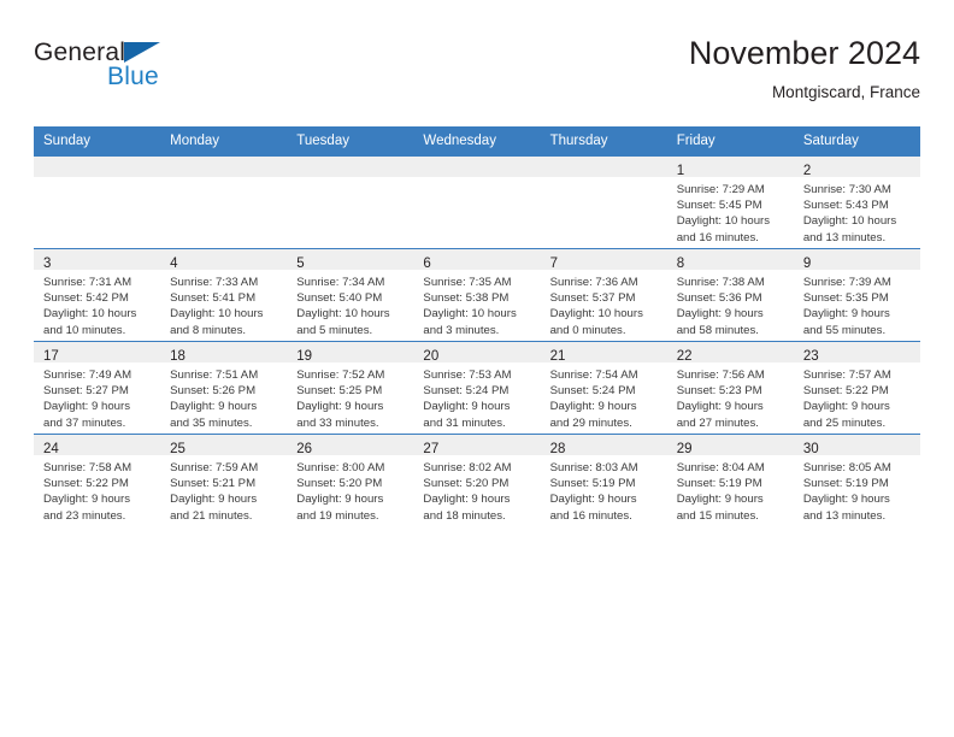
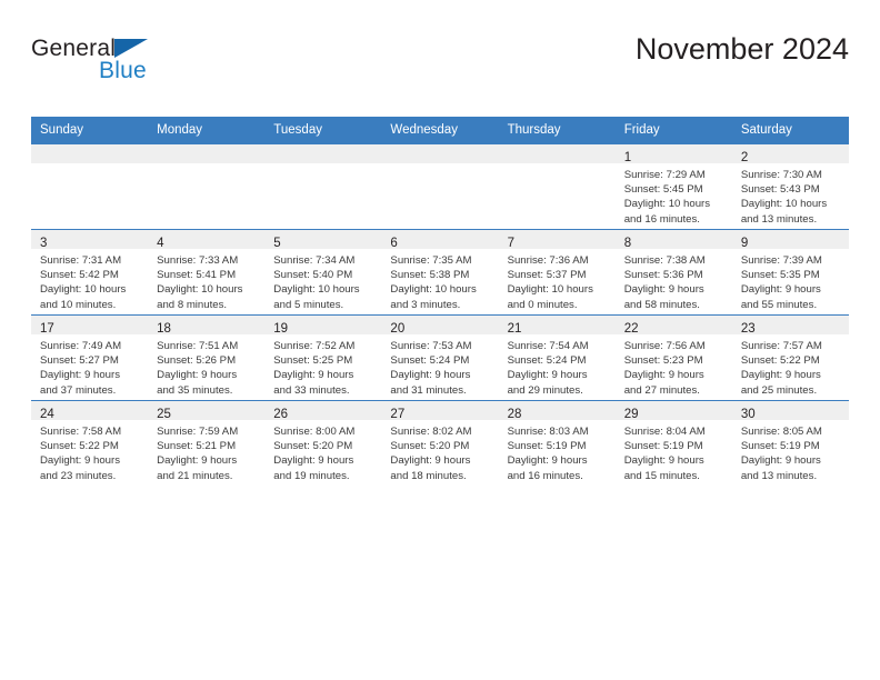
  General
  Blue
  November 2024
- Montgiscard, France
  Sunday	Monday	Tuesday	Wednesday	Thursday	Friday	Saturday
  					1Sunrise: 7:29 AMSunset: 5:45 PMDaylight: 10 hoursand 16 minutes.	2Sunrise: 7:30 AMSunset: 5:43 PMDaylight: 10 hoursand 13 minutes.
  3Sunrise: 7:31 AMSunset: 5:42 PMDaylight: 10 hoursand 10 minutes.	4Sunrise: 7:33 AMSunset: 5:41 PMDaylight: 10 hoursand 8 minutes.	5Sunrise: 7:34 AMSunset: 5:40 PMDaylight: 10 hoursand 5 minutes.	6Sunrise: 7:35 AMSunset: 5:38 PMDaylight: 10 hoursand 3 minutes.	7Sunrise: 7:36 AMSunset: 5:37 PMDaylight: 10 hoursand 0 minutes.	8Sunrise: 7:38 AMSunset: 5:36 PMDaylight: 9 hoursand 58 minutes.	9Sunrise: 7:39 AMSunset: 5:35 PMDaylight: 9 hoursand 55 minutes.
  17Sunrise: 7:49 AMSunset: 5:27 PMDaylight: 9 hoursand 37 minutes.	18Sunrise: 7:51 AMSunset: 5:26 PMDaylight: 9 hoursand 35 minutes.	19Sunrise: 7:52 AMSunset: 5:25 PMDaylight: 9 hoursand 33 minutes.	20Sunrise: 7:53 AMSunset: 5:24 PMDaylight: 9 hoursand 31 minutes.	21Sunrise: 7:54 AMSunset: 5:24 PMDaylight: 9 hoursand 29 minutes.	22Sunrise: 7:56 AMSunset: 5:23 PMDaylight: 9 hoursand 27 minutes.	23Sunrise: 7:57 AMSunset: 5:22 PMDaylight: 9 hoursand 25 minutes.
  24Sunrise: 7:58 AMSunset: 5:22 PMDaylight: 9 hoursand 23 minutes.	25Sunrise: 7:59 AMSunset: 5:21 PMDaylight: 9 hoursand 21 minutes.	26Sunrise: 8:00 AMSunset: 5:20 PMDaylight: 9 hoursand 19 minutes.	27Sunrise: 8:02 AMSunset: 5:20 PMDaylight: 9 hoursand 18 minutes.	28Sunrise: 8:03 AMSunset: 5:19 PMDaylight: 9 hoursand 16 minutes.	29Sunrise: 8:04 AMSunset: 5:19 PMDaylight: 9 hoursand 15 minutes.	30Sunrise: 8:05 AMSunset: 5:19 PMDaylight: 9 hoursand 13 minutes.
